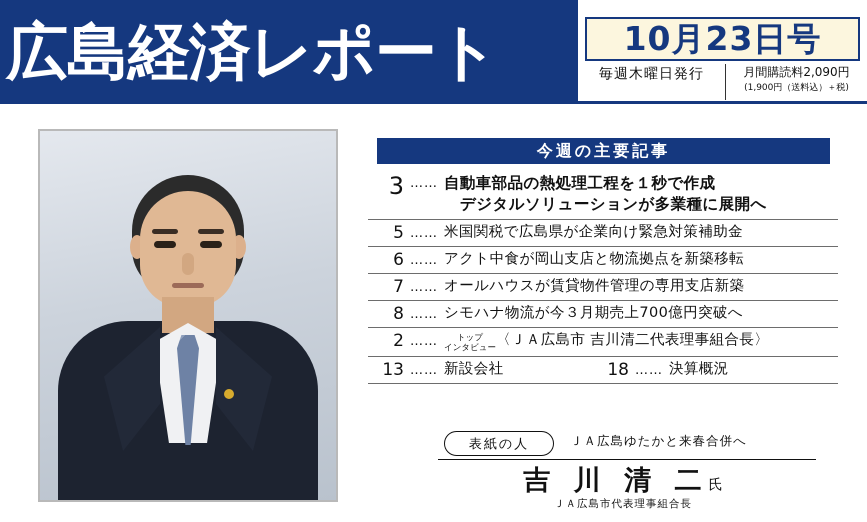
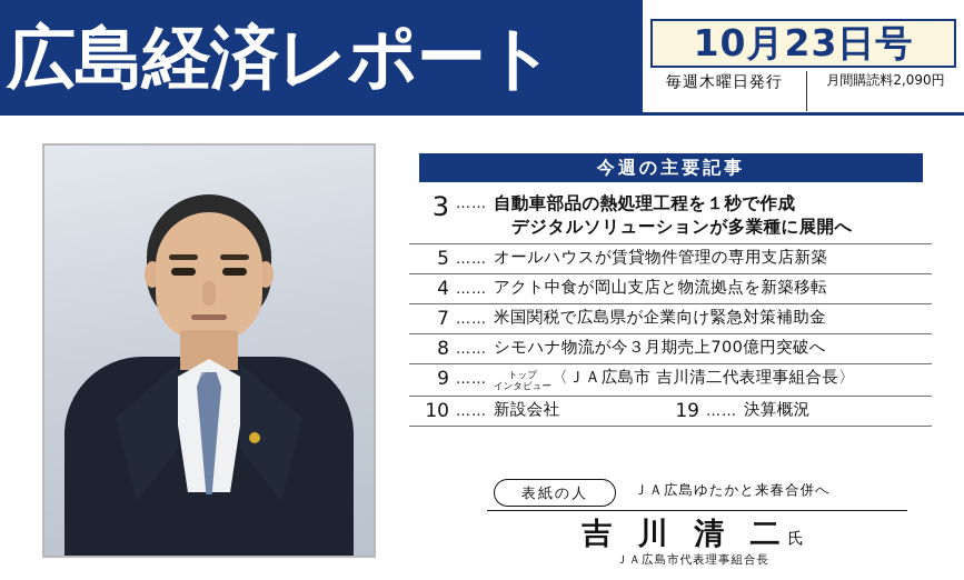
  広島経済レポート
  10月23日号
  毎週木曜日発行
  月間購読料2,090円
- (1,900円（送料込）＋税)
  今週の主要記事
  3
  ……
  自動車部品の熱処理工程を１秒で作成
  デジタルソリューションが多業種に展開へ
  5
  ……
- 米国関税で広島県が企業向け緊急対策補助金
+ オールハウスが賃貸物件管理の専用支店新築
- 6
+ 4
  ……
  アクト中食が岡山支店と物流拠点を新築移転
  7
  ……
- オールハウスが賃貸物件管理の専用支店新築
+ 米国関税で広島県が企業向け緊急対策補助金
  8
  ……
  シモハナ物流が今３月期売上700億円突破へ
- 2
+ 9
  ……
  トップ
  インタビュー
  〈ＪＡ広島市 吉川清二代表理事組合長〉
- 13
+ 10
  ……
  新設会社
- 18
+ 19
  ……
  決算概況
  表紙の人
  ＪＡ広島ゆたかと来春合併へ
  吉 川 清 二氏
  ＪＡ広島市代表理事組合長
